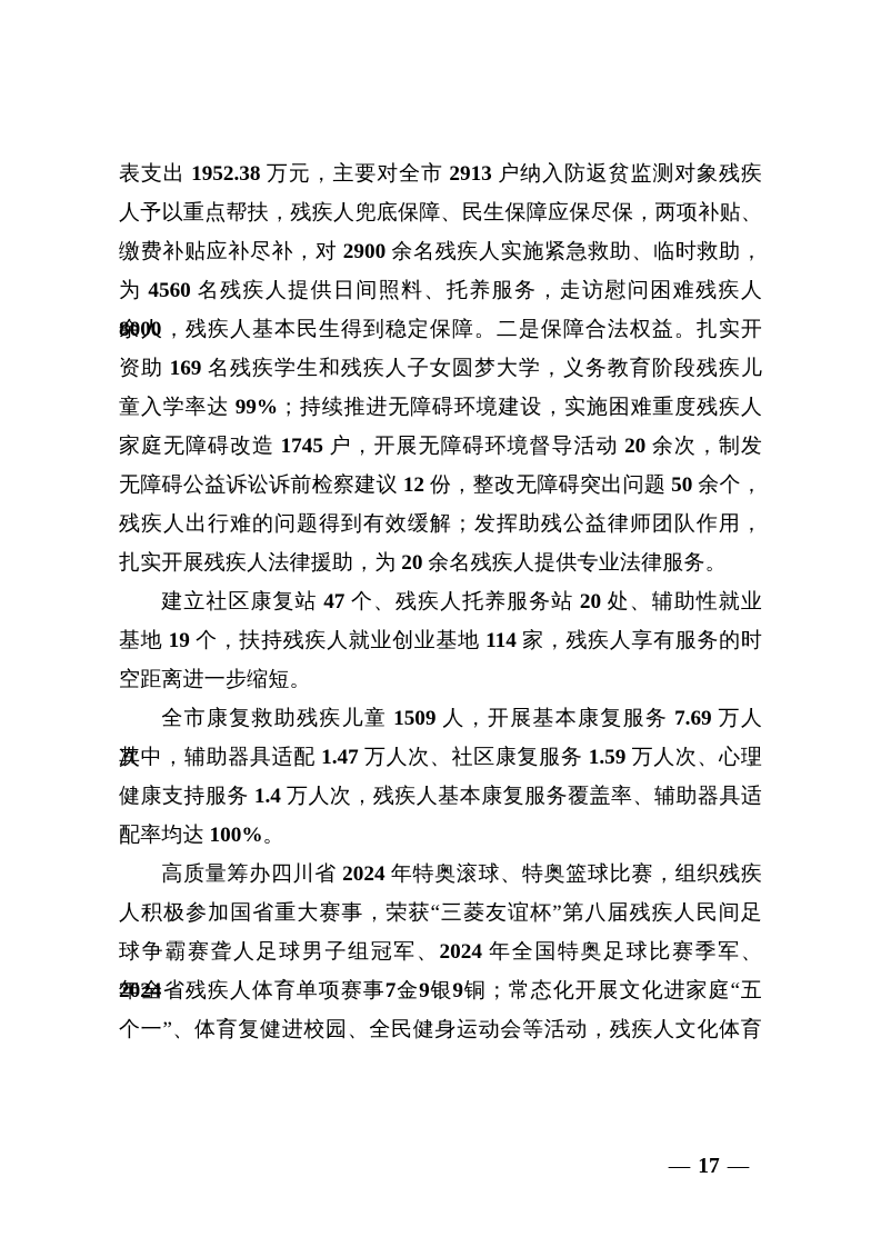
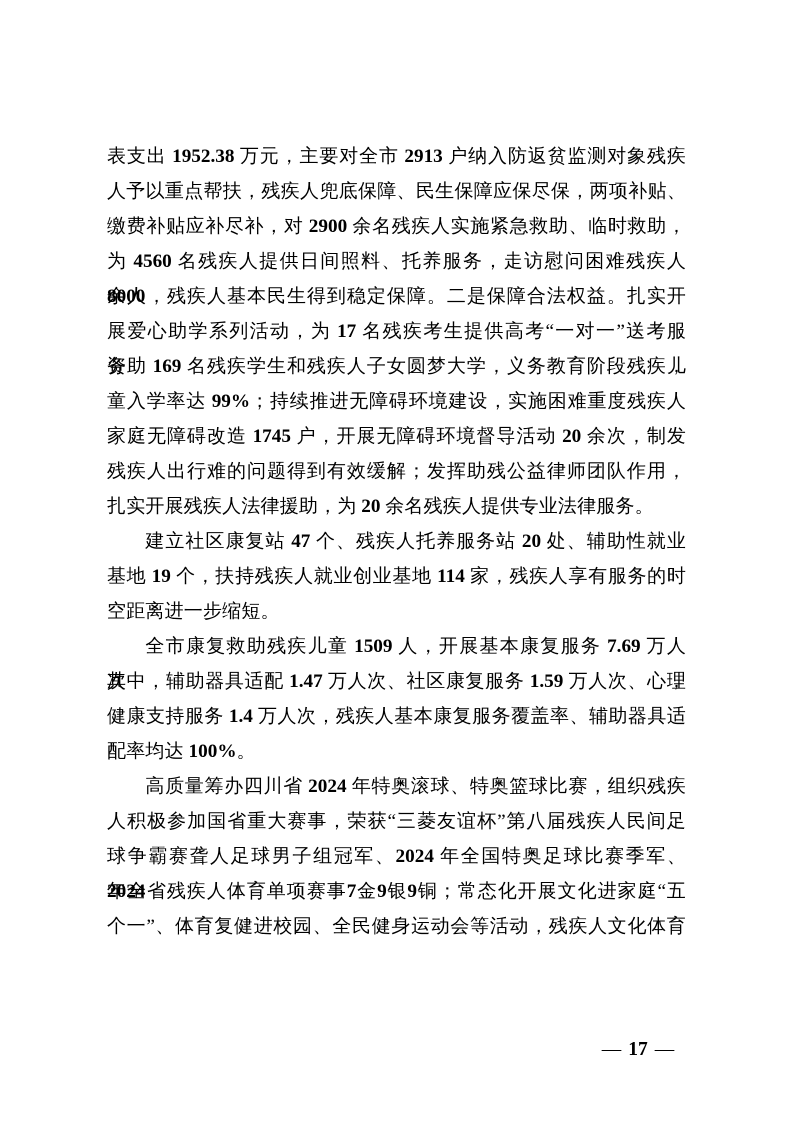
  表支出 1952.38 万元，主要对全市 2913 户纳入防返贫监测对象残疾
  人予以重点帮扶，残疾人兜底保障、民生保障应保尽保，两项补贴、
  缴费补贴应补尽补，对 2900 余名残疾人实施紧急救助、临时救助，
  为 4560 名残疾人提供日间照料、托养服务，走访慰问困难残疾人 8000
  余人，残疾人基本民生得到稳定保障。二是保障合法权益。扎实开
+ 展爱心助学系列活动，为 17 名残疾考生提供高考“一对一”送考服务，
  资助 169 名残疾学生和残疾人子女圆梦大学，义务教育阶段残疾儿
  童入学率达 99%；持续推进无障碍环境建设，实施困难重度残疾人
  家庭无障碍改造 1745 户，开展无障碍环境督导活动 20 余次，制发
- 无障碍公益诉讼诉前检察建议 12 份，整改无障碍突出问题 50 余个，
  残疾人出行难的问题得到有效缓解；发挥助残公益律师团队作用，
  扎实开展残疾人法律援助，为 20 余名残疾人提供专业法律服务。
  建立社区康复站 47 个、残疾人托养服务站 20 处、辅助性就业
  基地 19 个，扶持残疾人就业创业基地 114 家，残疾人享有服务的时
  空距离进一步缩短。
  全市康复救助残疾儿童 1509 人，开展基本康复服务 7.69 万人次，
  其中，辅助器具适配 1.47 万人次、社区康复服务 1.59 万人次、心理
  健康支持服务 1.4 万人次，残疾人基本康复服务覆盖率、辅助器具适
  配率均达 100%。
  高质量筹办四川省 2024 年特奥滚球、特奥篮球比赛，组织残疾
  人积极参加国省重大赛事，荣获“三菱友谊杯”第八届残疾人民间足
  球争霸赛聋人足球男子组冠军、2024 年全国特奥足球比赛季军、2024
  年全省残疾人体育单项赛事7金9银9铜；常态化开展文化进家庭“五
  个一”、体育复健进校园、全民健身运动会等活动，残疾人文化体育
  —
  17
  —
